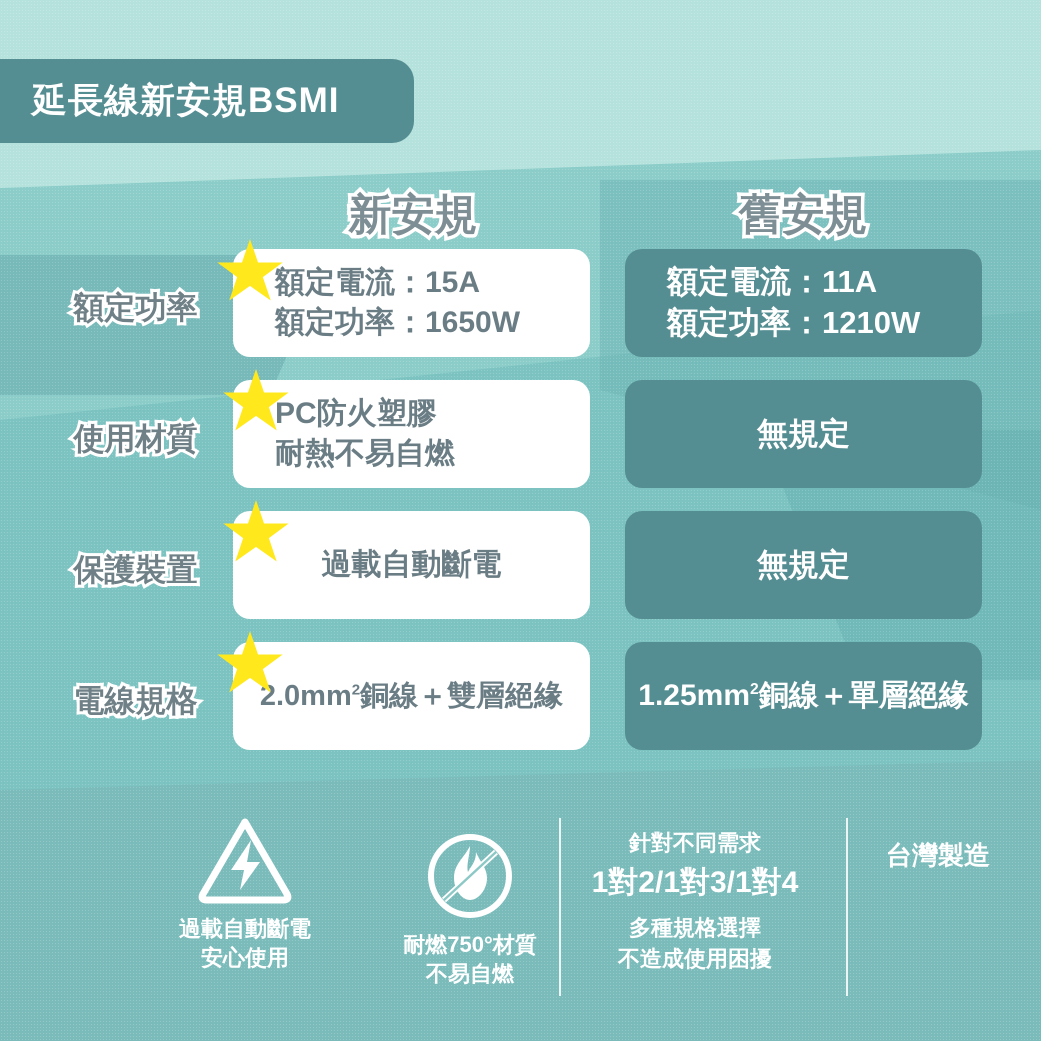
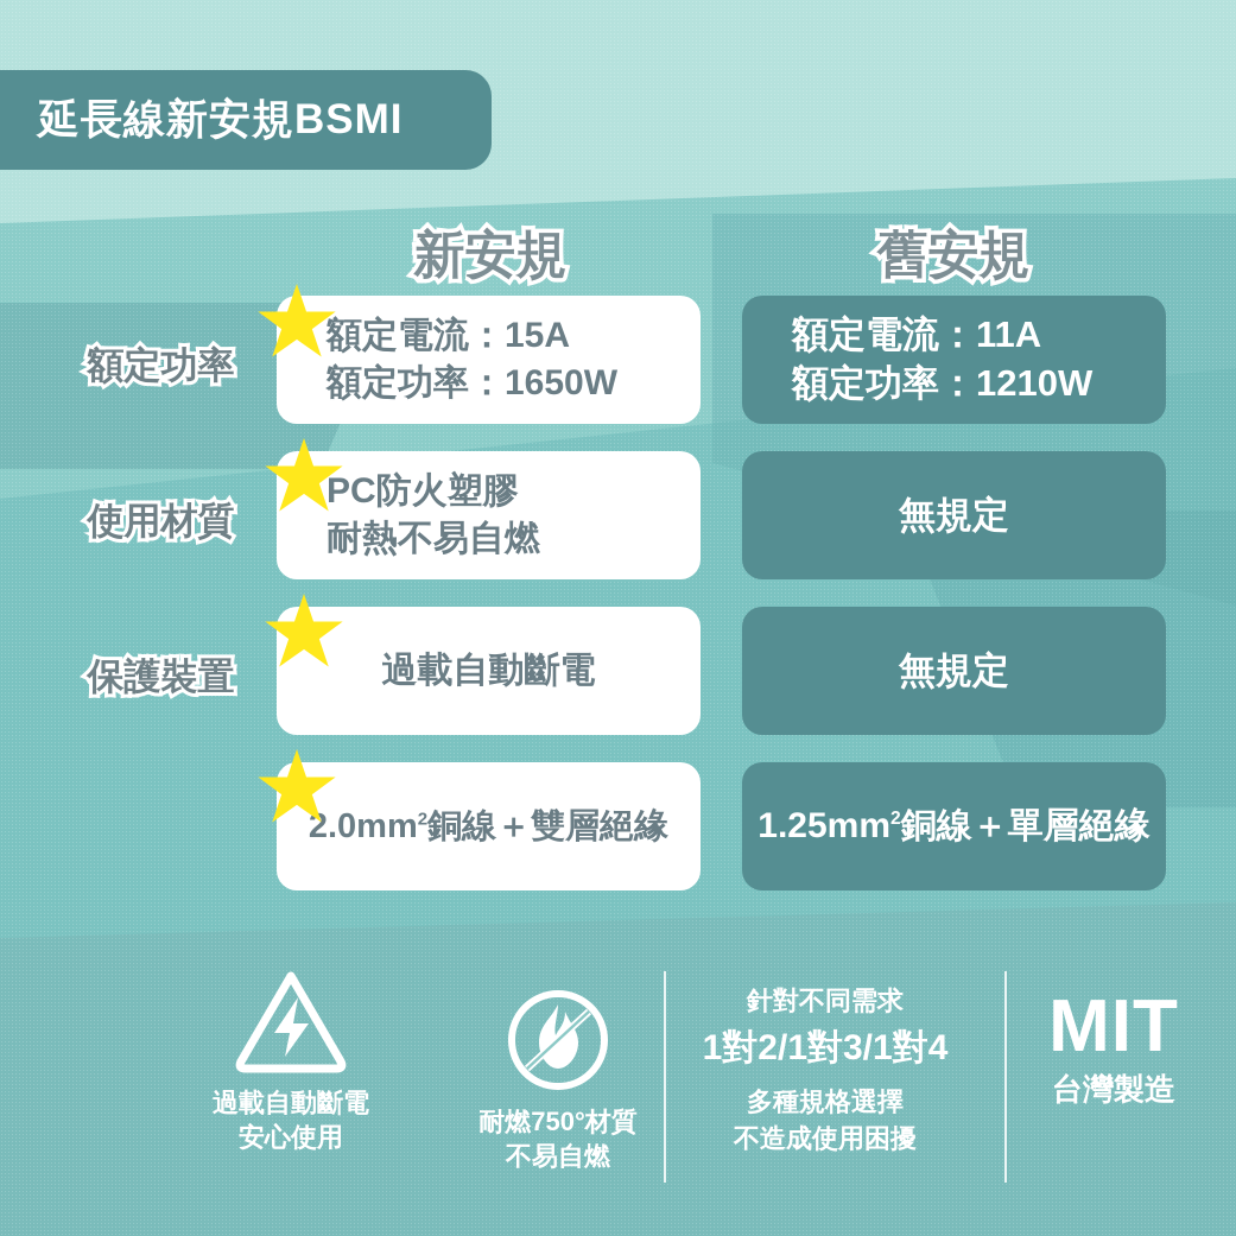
  延長線新安規BSMI
  新安規
  舊安規
  額定功率
  額定電流：15A
  額定功率：1650W
  額定電流：11A
  額定功率：1210W
  使用材質
  PC防火塑膠
  耐熱不易自燃
  無規定
  保護裝置
  過載自動斷電
  無規定
- 電線規格
  2.0mm2銅線＋雙層絕緣
  1.25mm2銅線＋單層絕緣
  過載自動斷電
  安心使用
  耐燃750°材質
  不易自燃
  針對不同需求
  1對2/1對3/1對4
  多種規格選擇
  不造成使用困擾
+ MIT
  台灣製造
